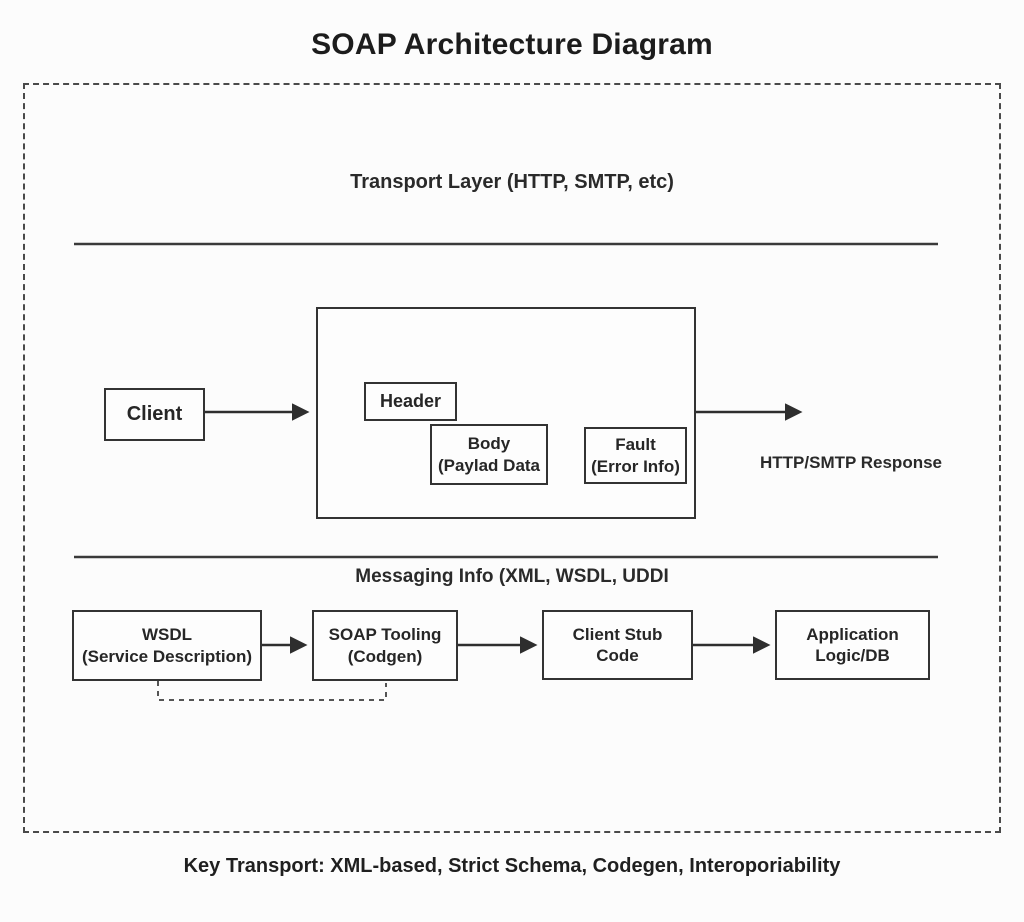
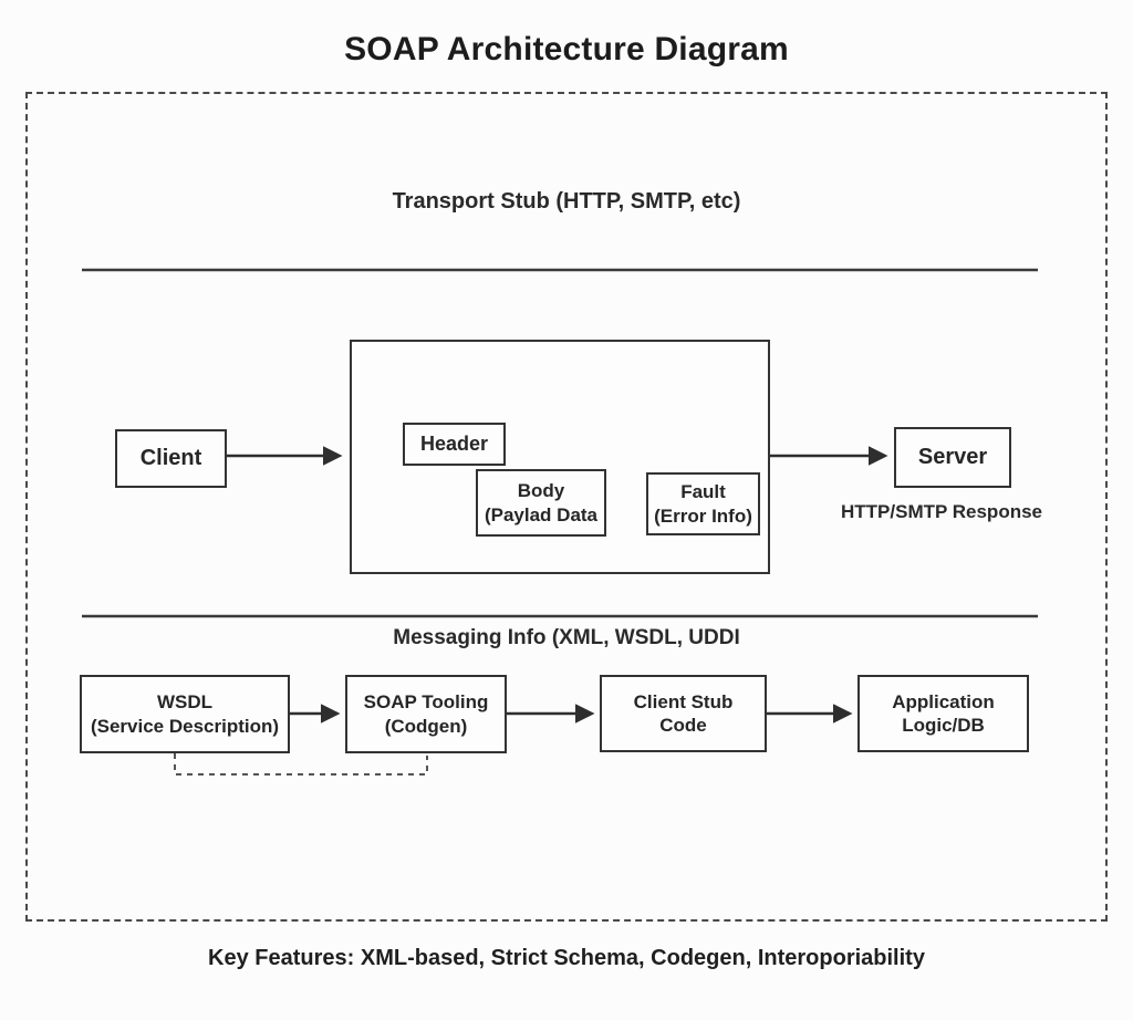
  SOAP Architecture Diagram
- Transport Layer (HTTP, SMTP, etc)
+ Transport Stub (HTTP, SMTP, etc)
  Client
  Header
  Body
  (Paylad Data
  Fault
  (Error Info)
+ Server
  HTTP/SMTP Response
  Messaging Info (XML, WSDL, UDDI
  WSDL
  (Service Description)
  SOAP Tooling
  (Codgen)
  Client Stub
  Code
  Application
  Logic/DB
- Key Transport: XML-based, Strict Schema, Codegen, Interoporiability
+ Key Features: XML-based, Strict Schema, Codegen, Interoporiability
